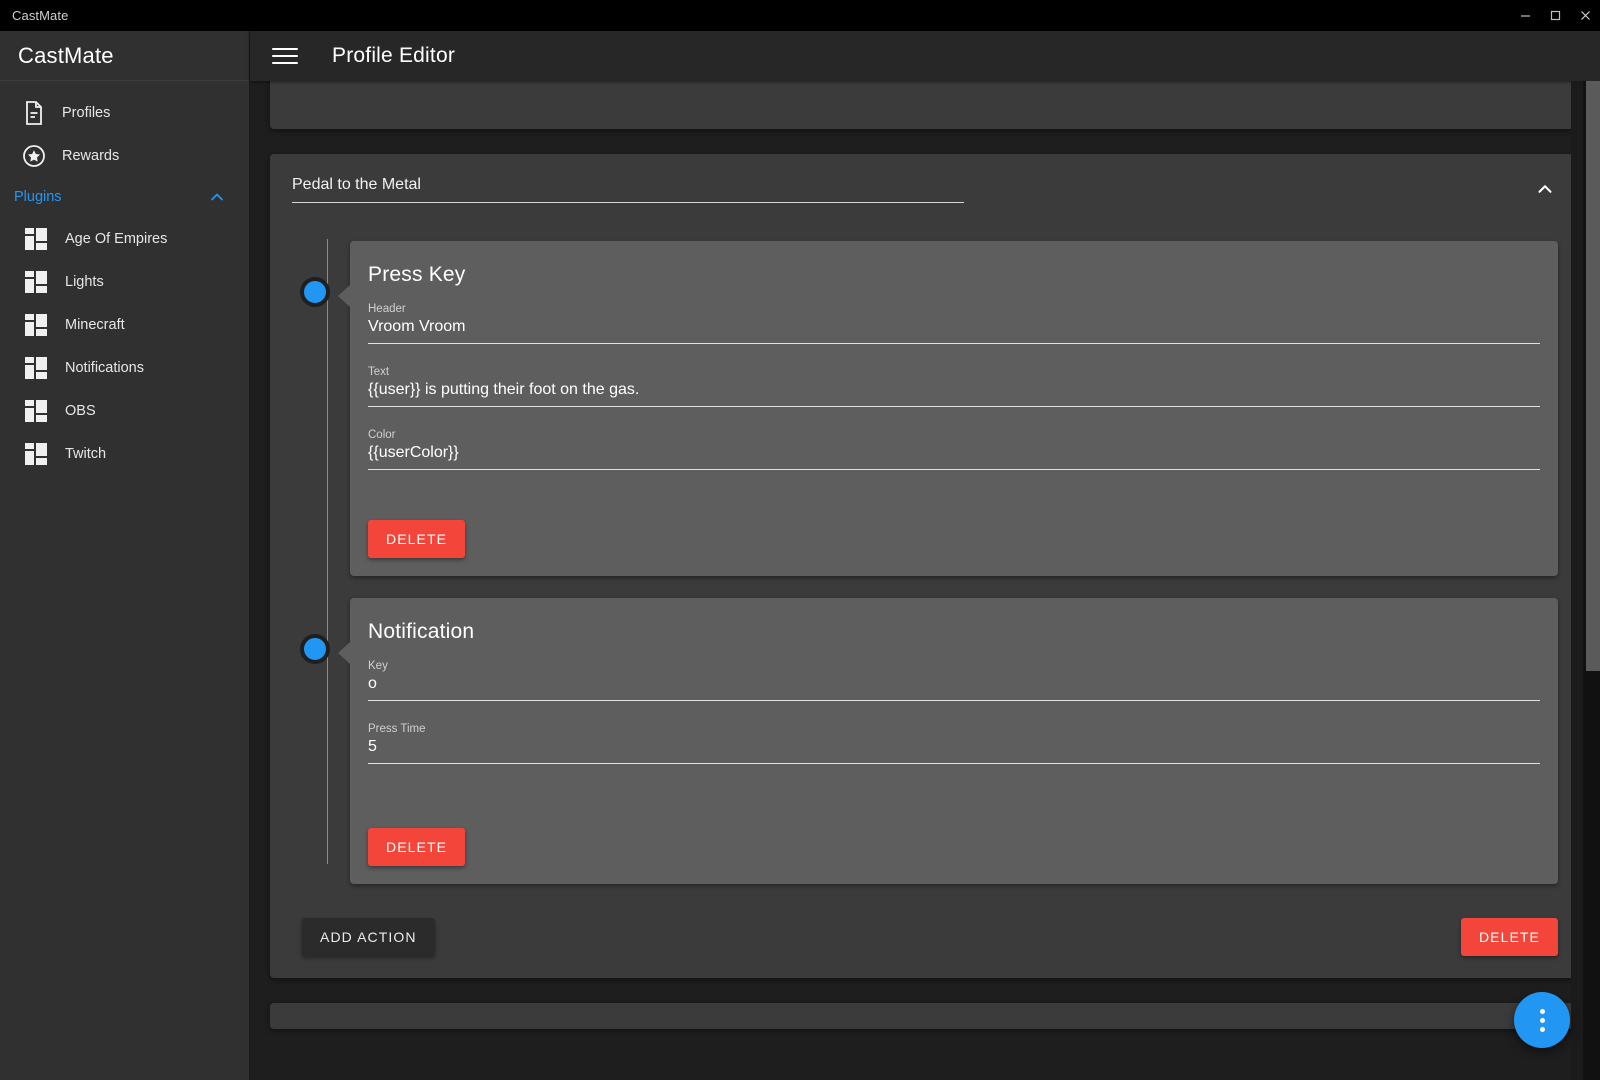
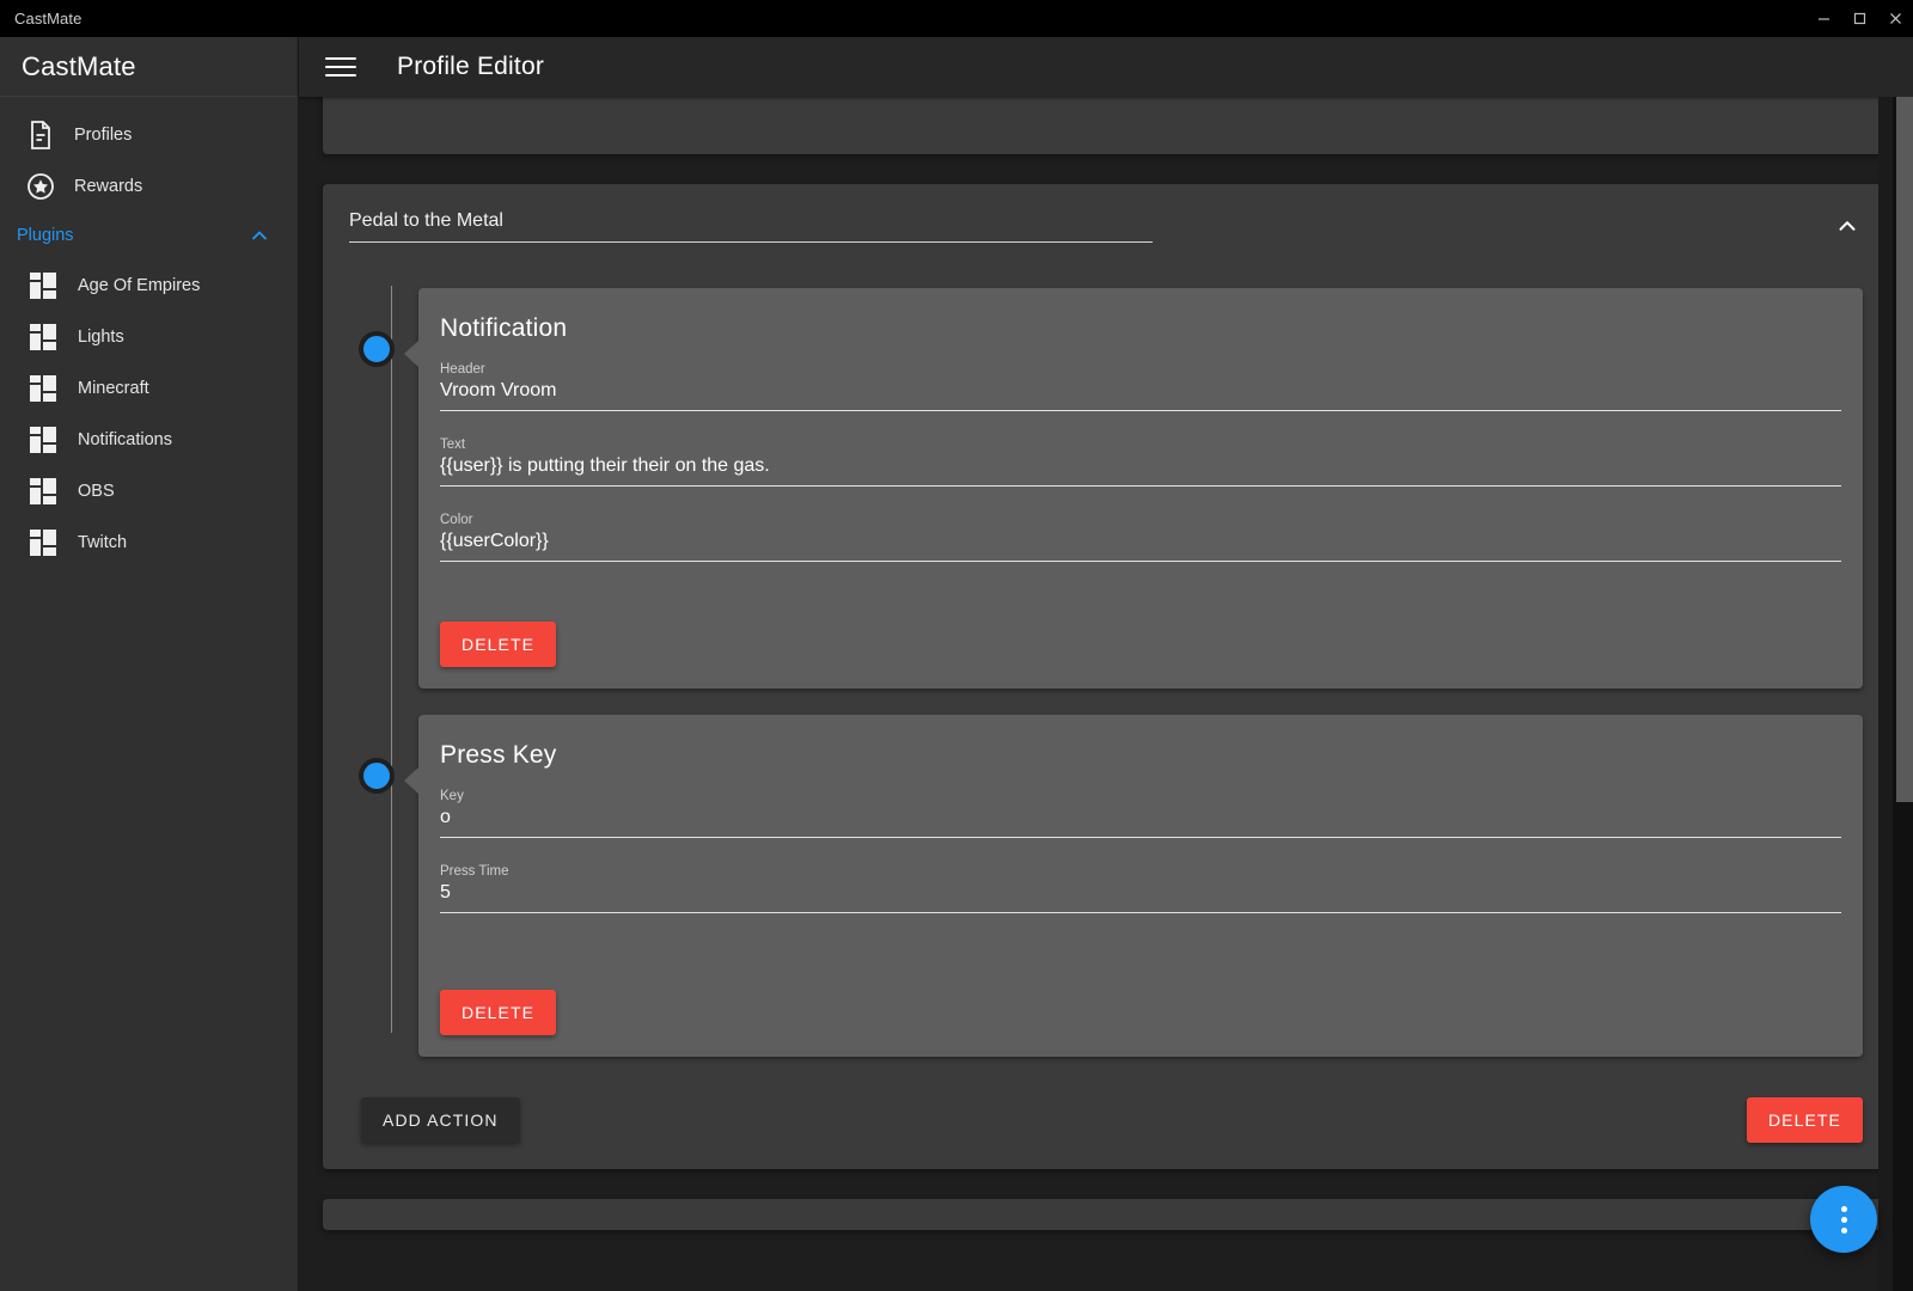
  CastMate
  CastMate
  Profiles
  Rewards
  Plugins
  Age Of Empires
  Lights
  Minecraft
  Notifications
  OBS
  Twitch
  Profile Editor
  Pedal to the Metal
- Press Key
+ Notification
  Header
  Vroom Vroom
  Text
- {{user}} is putting their foot on the gas.
+ {{user}} is putting their their on the gas.
  Color
  {{userColor}}
  DELETE
- Notification
+ Press Key
  Key
  o
  Press Time
  5
  DELETE
  ADD ACTION
  DELETE
